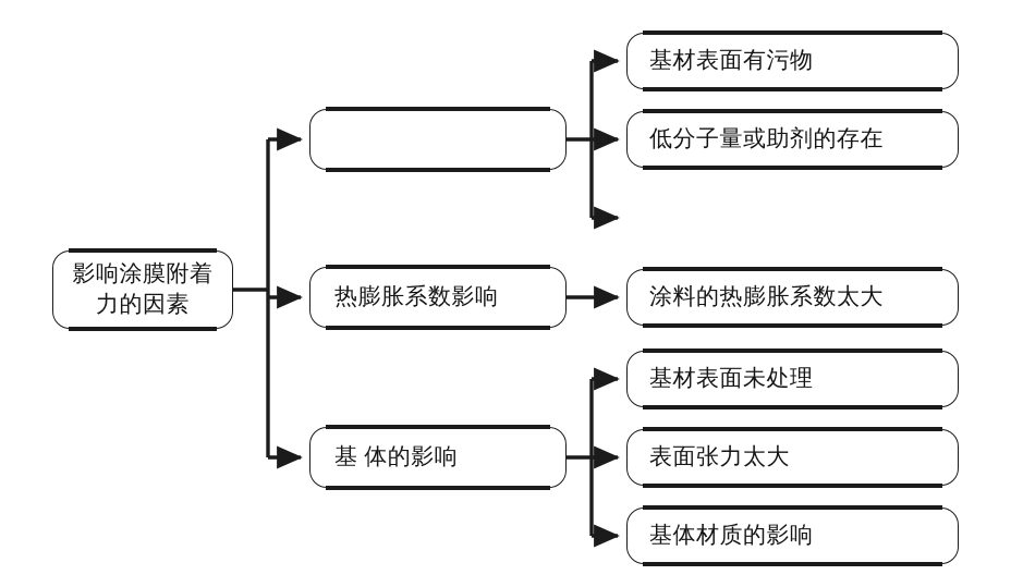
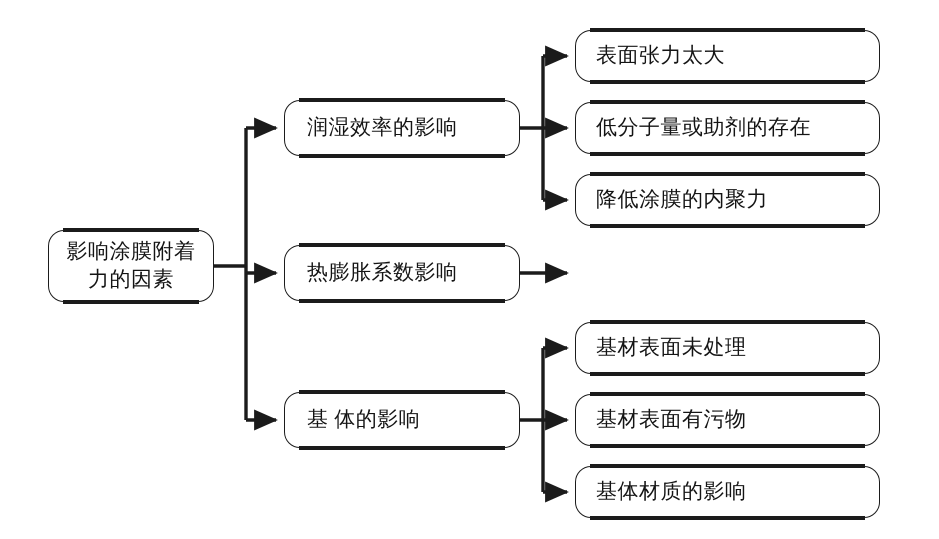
  影响涂膜附着
  力的因素
+ 润湿效率的影响
- 基材表面有污物
+ 表面张力太大
  低分子量或助剂的存在
+ 降低涂膜的内聚力
  热膨胀系数影响
- 涂料的热膨胀系数太大
  基 体的影响
  基材表面未处理
- 表面张力太大
+ 基材表面有污物
  基体材质的影响
